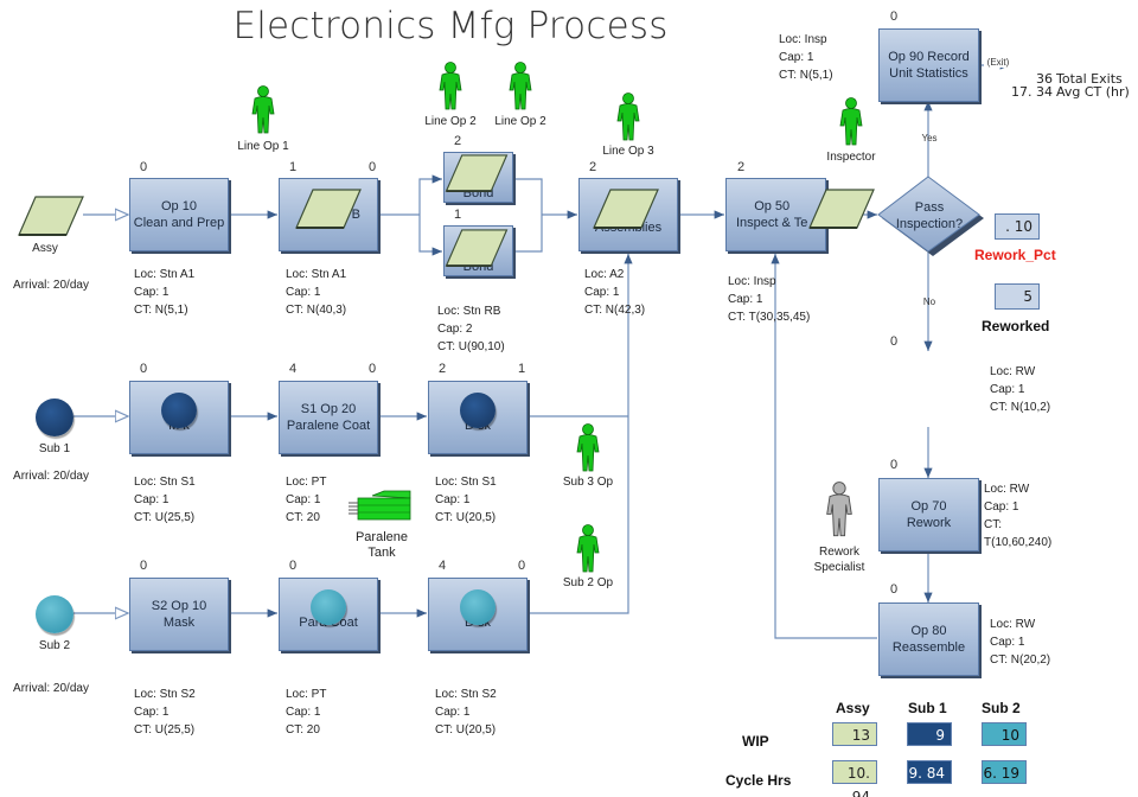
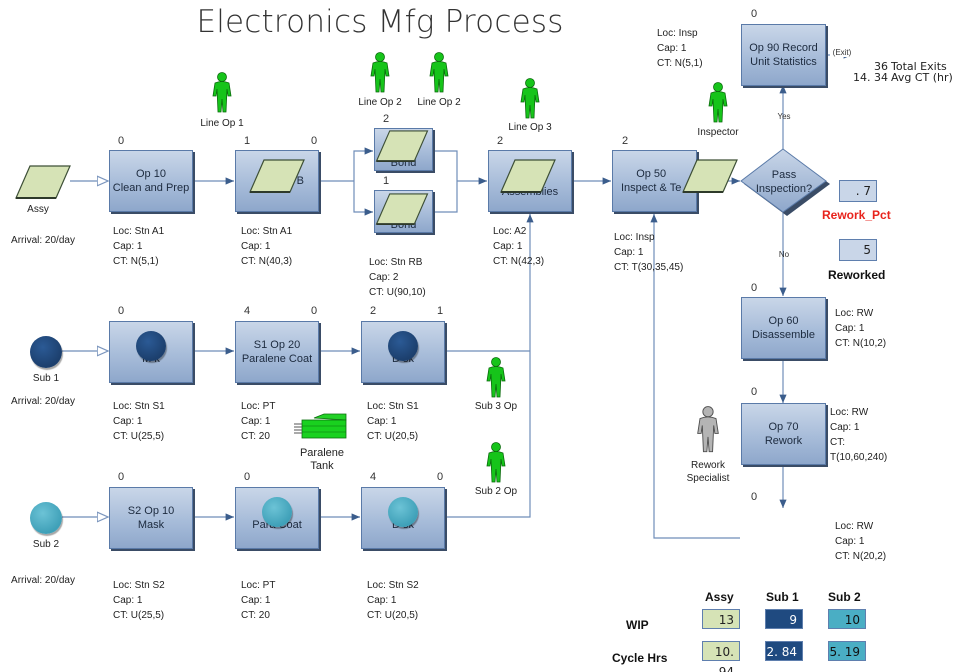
  Electronics Mfg Process
  Line Op 1
  Line Op 2
  Line Op 2
  Line Op 3
  Inspector
  Sub 3 Op
  Sub 2 Op
  Rework
  Specialist
  Paralene
  Tank
  Assy
  Arrival: 20/day
  0
  Op 10
  Clean and Prep
  Loc: Stn A1
  Cap: 1
  CT: N(5,1)
  1
  0
  B
  Loc: Stn A1
  Cap: 1
  CT: N(40,3)
  2
  Bond
  1
  Loc: Stn RB
  Cap: 2
  CT: U(90,10)
  2
  Loc: A2
  Cap: 1
  CT: N(42,3)
  2
  Op 50
  Inspect & Te
  Loc: Insp
  Cap: 1
  CT: T(30,35,45)
  Pass
  Inspection?
  Yes
  No
  0
  Op 90 Record
  Unit Statistics
  Loc: Insp
  Cap: 1
  CT: N(5,1)
  (Exit)
  36
  Total Exits
- 17. 34
+ 14. 34
  Avg CT (hr)
- . 10
+ . 7
  Rework_Pct
  5
  Reworked
  0
+ Op 60
+ Disassemble
  Loc: RW
  Cap: 1
  CT: N(10,2)
  0
  Op 70
  Rework
  Loc: RW
  Cap: 1
  CT:
  T(10,60,240)
  0
- Op 80
- Reassemble
  Loc: RW
  Cap: 1
  CT: N(20,2)
  Sub 1
  Arrival: 20/day
  0
  Loc: Stn S1
  Cap: 1
  CT: U(25,5)
  4
  0
  S1 Op 20
  Paralene Coat
  Loc: PT
  Cap: 1
  CT: 20
  2
  1
  Loc: Stn S1
  Cap: 1
  CT: U(20,5)
  Sub 2
  Arrival: 20/day
  0
  S2 Op 10
  Mask
  Loc: Stn S2
  Cap: 1
  CT: U(25,5)
  0
  Paroat
  Loc: PT
  Cap: 1
  CT: 20
  4
  0
  Loc: Stn S2
  Cap: 1
  CT: U(20,5)
  Assy
  Sub 1
  Sub 2
  WIP
  13
  9
  10
  Cycle Hrs
- 9. 84
+ 2. 84
- 6. 19
+ 5. 19
